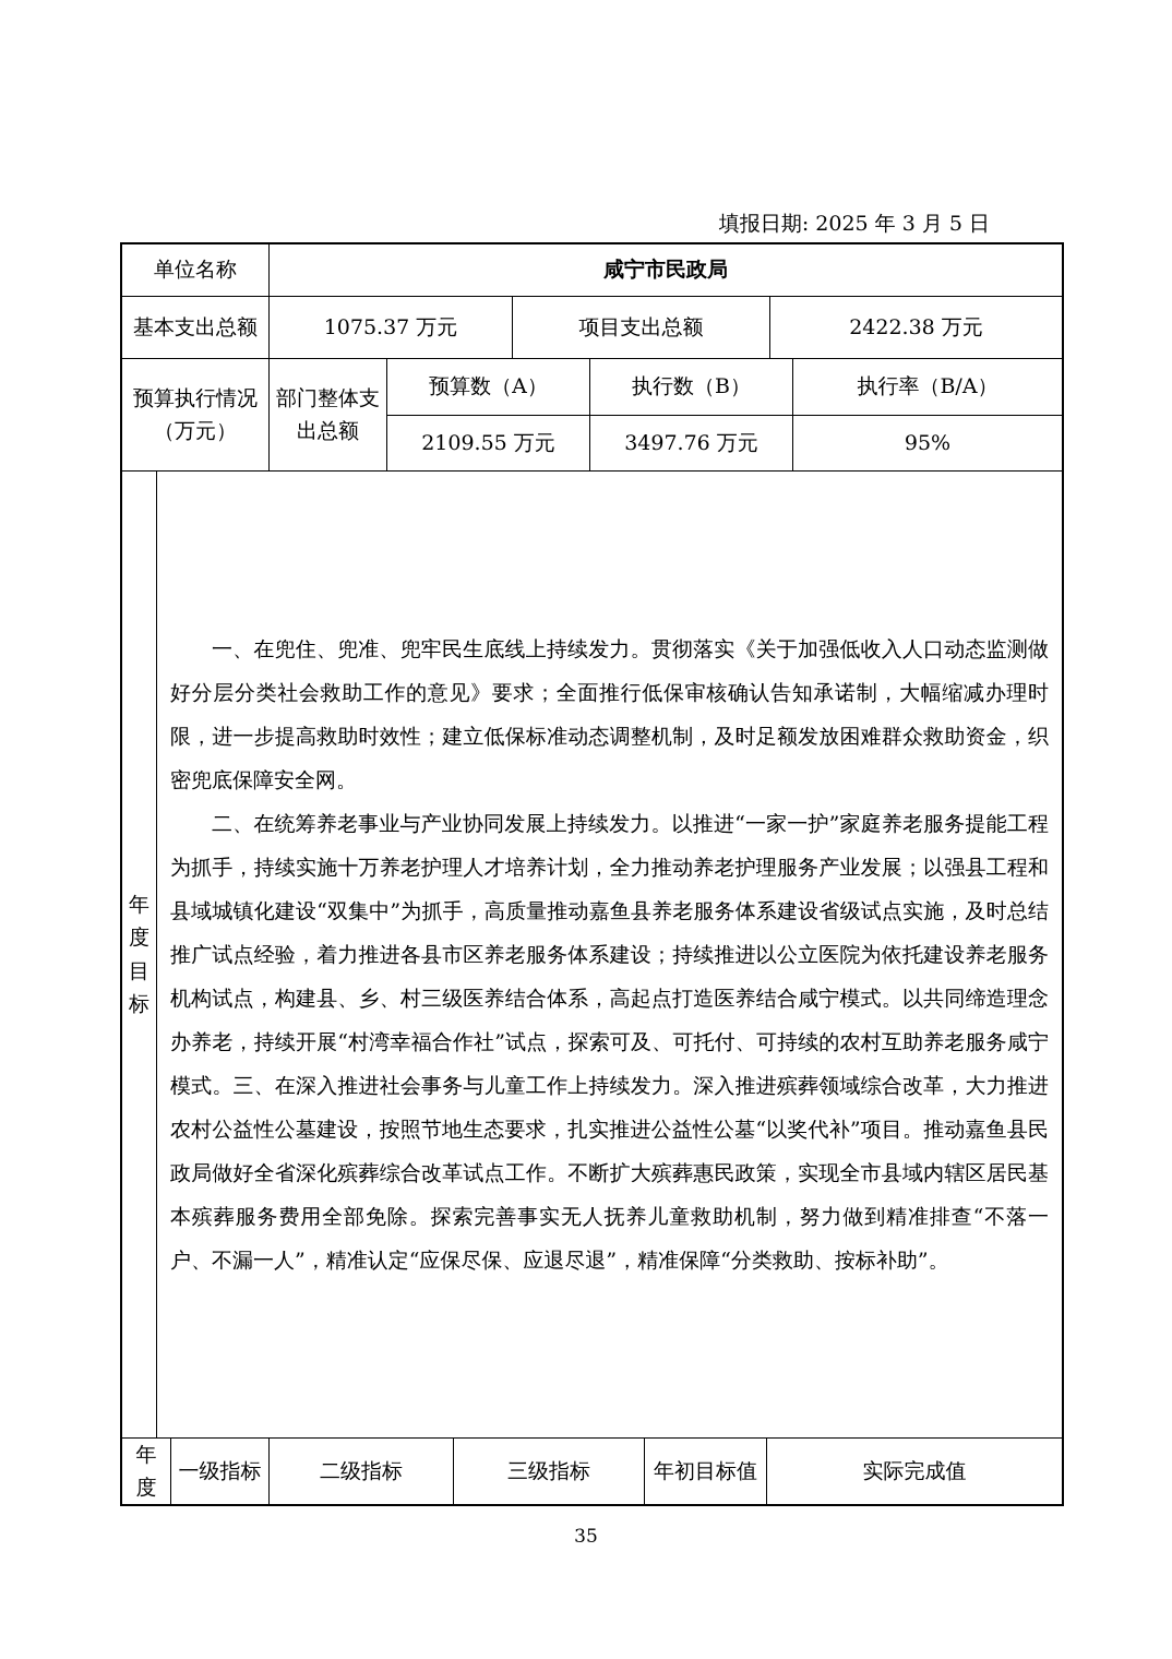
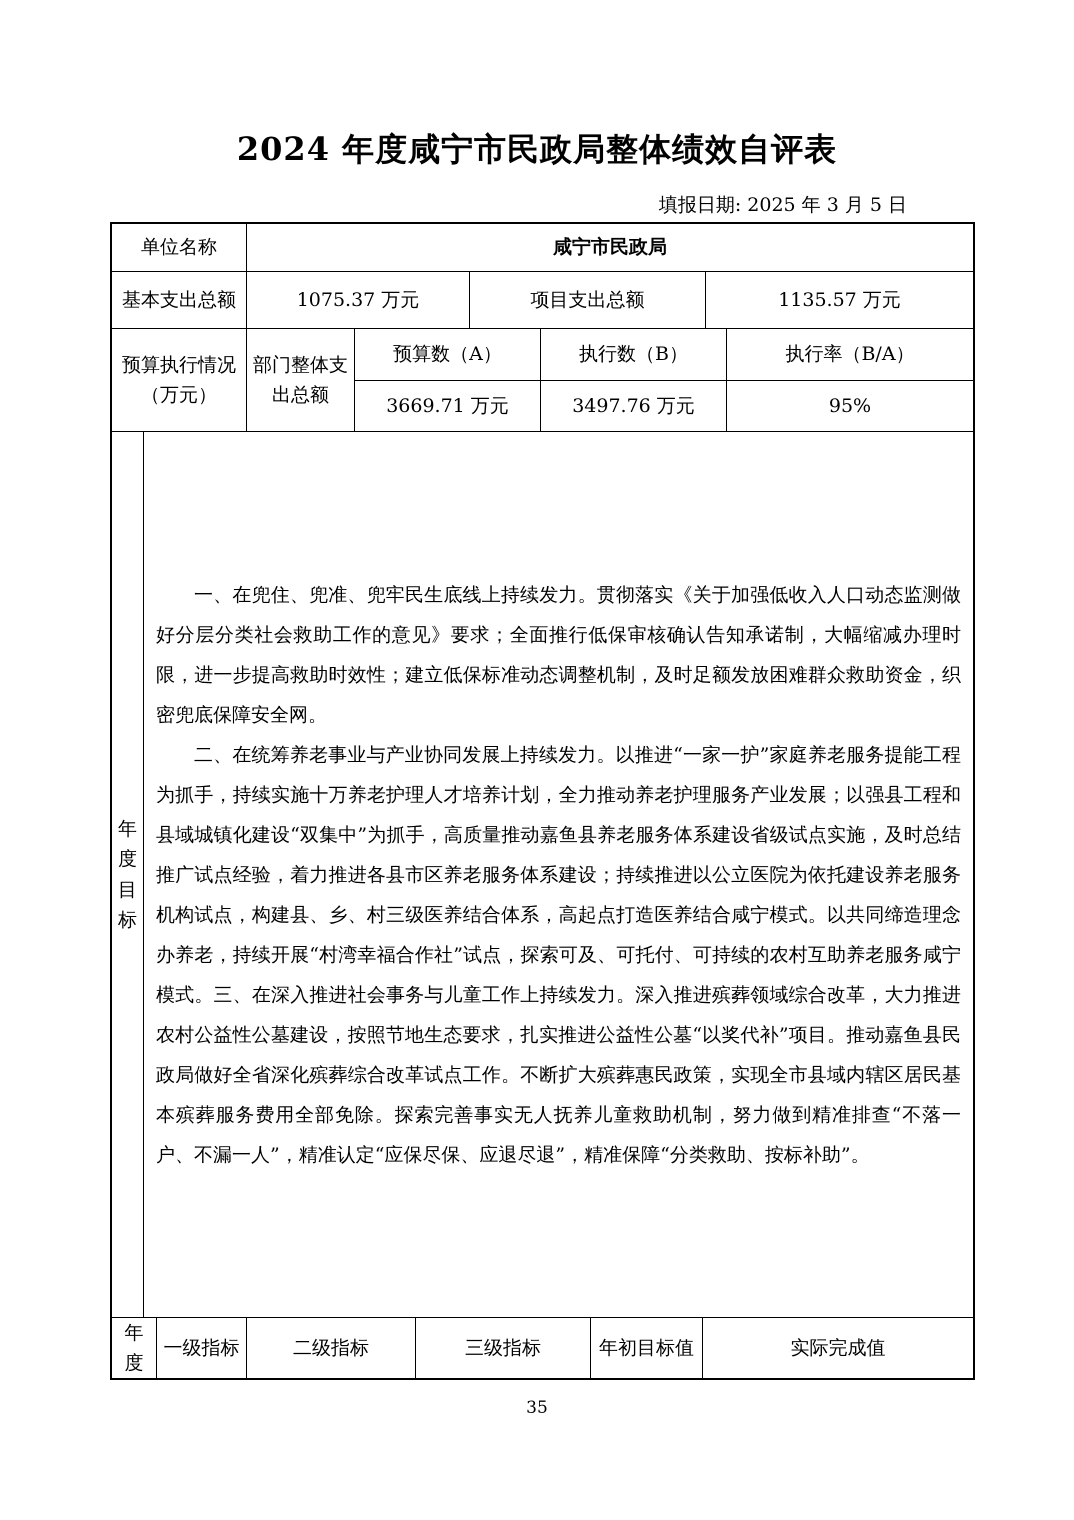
+ 2024 年度咸宁市民政局整体绩效自评表
  填报日期: 2025 年 3 月 5 日
  单位名称
  咸宁市民政局
  基本支出总额
  1075.37 万元
  项目支出总额
- 2422.38 万元
+ 1135.57 万元
  预算执行情况（万元）
  部门整体支出总额
  预算数（A）
  执行数（B）
  执行率（B/A）
- 2109.55 万元
+ 3669.71 万元
  3497.76 万元
  95%
  年度目标
  一、在兜住、兜准、兜牢民生底线上持续发力。贯彻落实《关于加强低收入人口动态监测做好分层分类社会救助工作的意见》要求；全面推行低保审核确认告知承诺制，大幅缩减办理时限，进一步提高救助时效性；建立低保标准动态调整机制，及时足额发放困难群众救助资金，织密兜底保障安全网。
  二、在统筹养老事业与产业协同发展上持续发力。以推进“一家一护”家庭养老服务提能工程为抓手，持续实施十万养老护理人才培养计划，全力推动养老护理服务产业发展；以强县工程和县域城镇化建设“双集中”为抓手，高质量推动嘉鱼县养老服务体系建设省级试点实施，及时总结推广试点经验，着力推进各县市区养老服务体系建设；持续推进以公立医院为依托建设养老服务机构试点，构建县、乡、村三级医养结合体系，高起点打造医养结合咸宁模式。以共同缔造理念办养老，持续开展“村湾幸福合作社”试点，探索可及、可托付、可持续的农村互助养老服务咸宁模式。三、在深入推进社会事务与儿童工作上持续发力。深入推进殡葬领域综合改革，大力推进农村公益性公墓建设，按照节地生态要求，扎实推进公益性公墓“以奖代补”项目。推动嘉鱼县民政局做好全省深化殡葬综合改革试点工作。不断扩大殡葬惠民政策，实现全市县域内辖区居民基本殡葬服务费用全部免除。探索完善事实无人抚养儿童救助机制，努力做到精准排查“不落一户、不漏一人”，精准认定“应保尽保、应退尽退”，精准保障“分类救助、按标补助”。
  年度
  一级指标
  二级指标
  三级指标
  年初目标值
  实际完成值
  35
